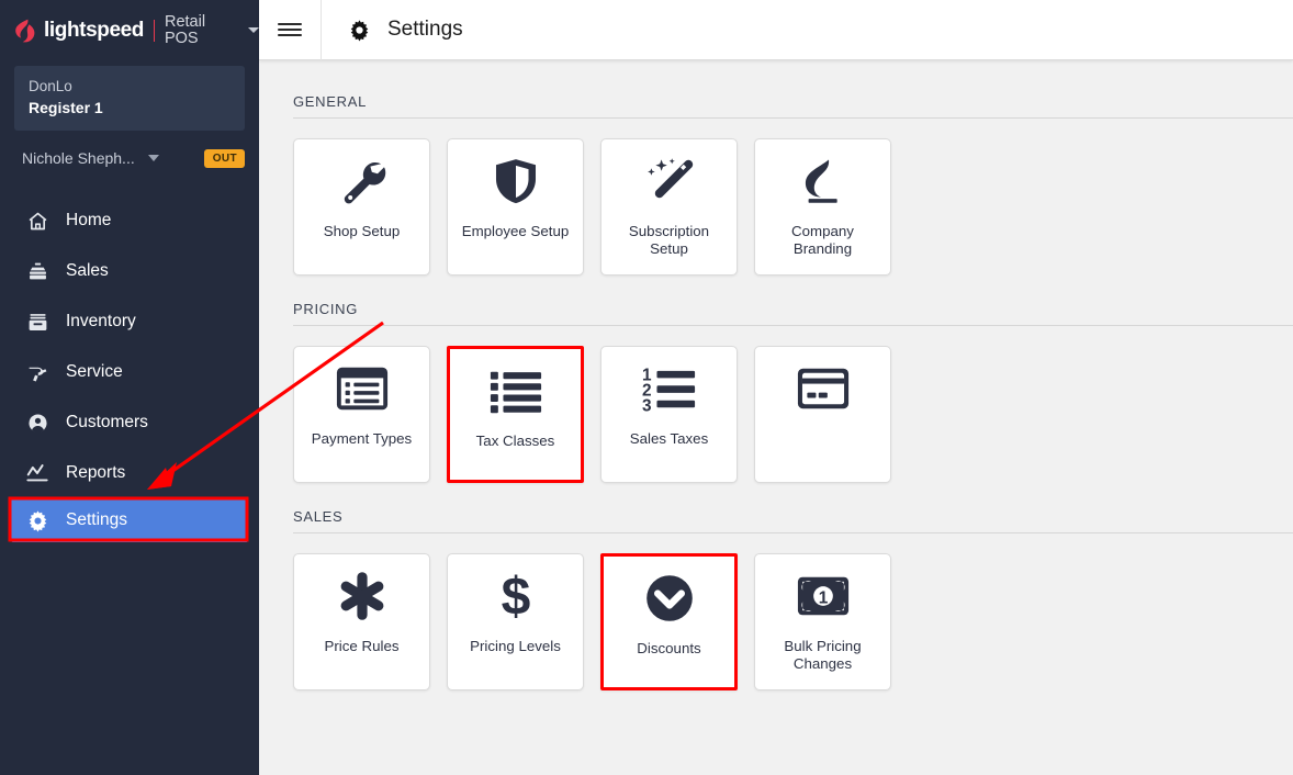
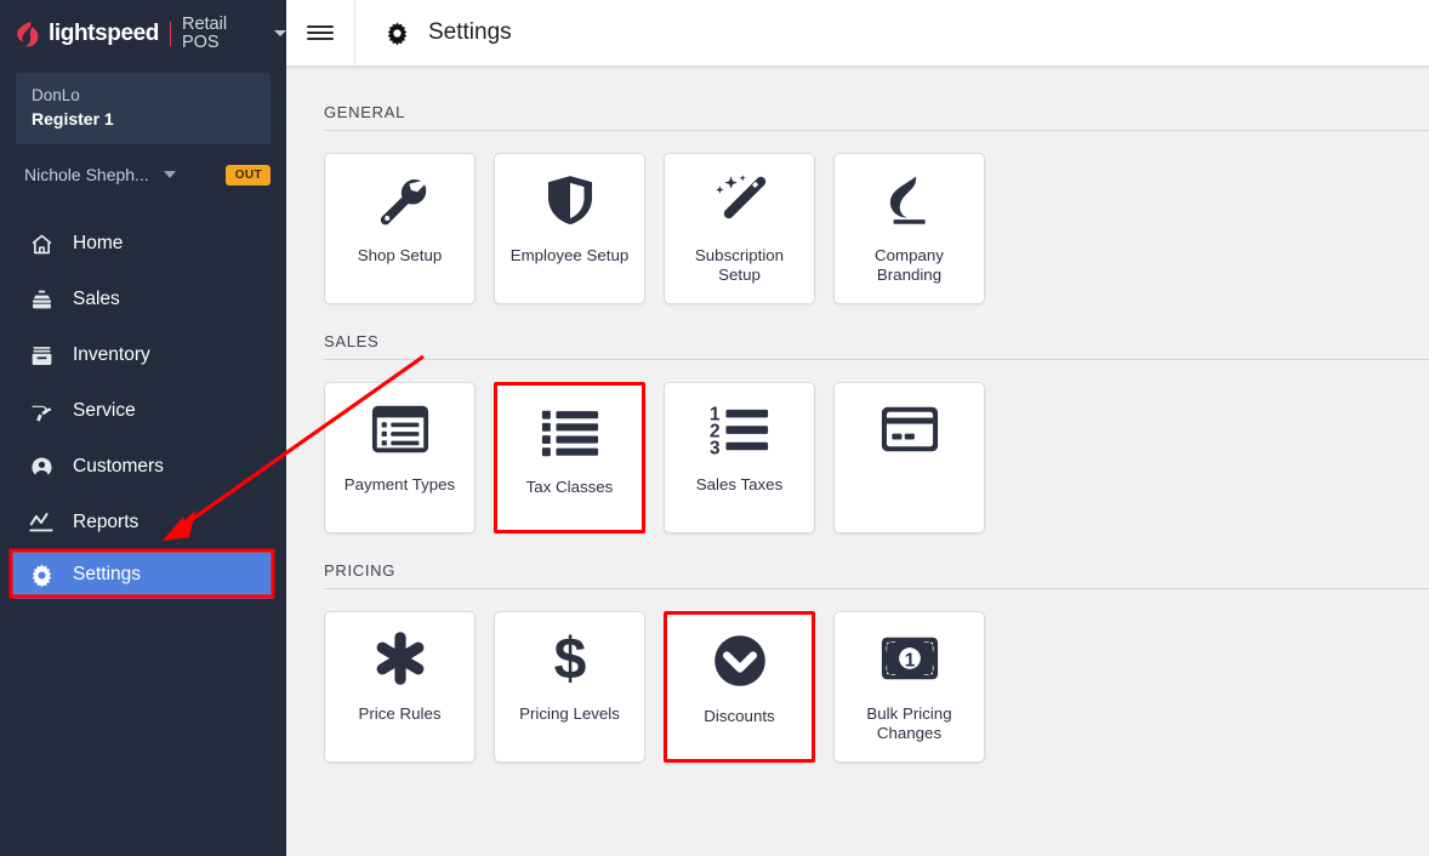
  lightspeed
  Retail POS
  DonLo
  Register 1
  Nichole Sheph...
  OUT
  Home
  Sales
  Inventory
  Service
  Customers
  Reports
  Settings
  Settings
  GENERAL
  Shop Setup
  Employee Setup
  Subscription Setup
  Company Branding
- PRICING
+ SALES
  Payment Types
  Tax Classes
  1
  2
  3
  Sales Taxes
- SALES
+ PRICING
  Price Rules
  $
  Pricing Levels
  Discounts
  1
  Bulk Pricing Changes
